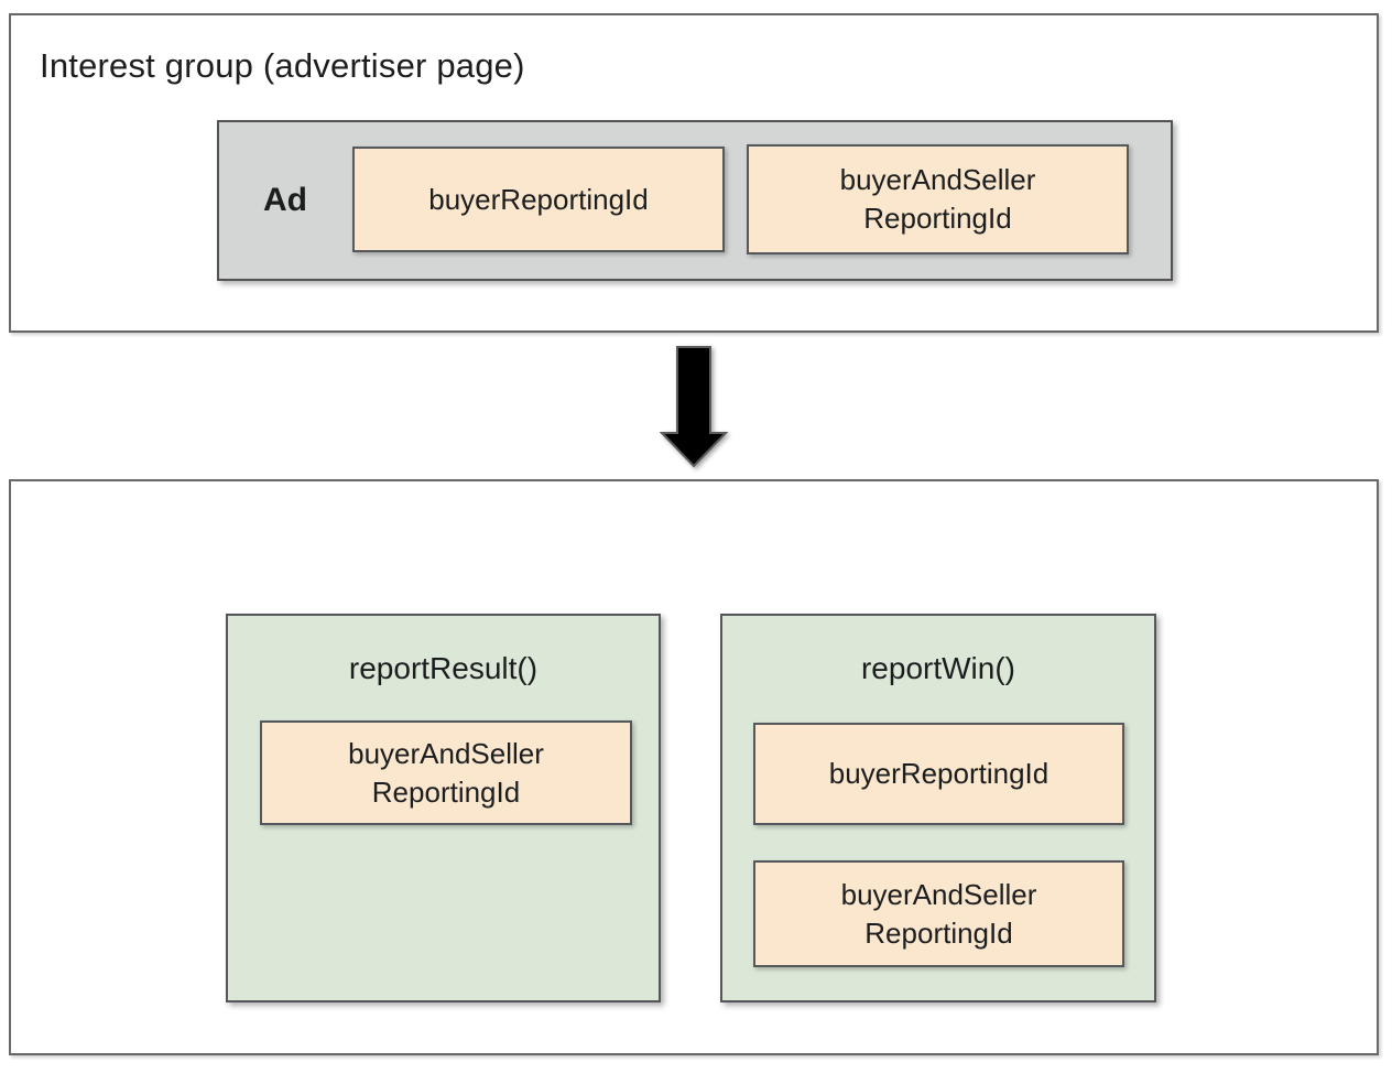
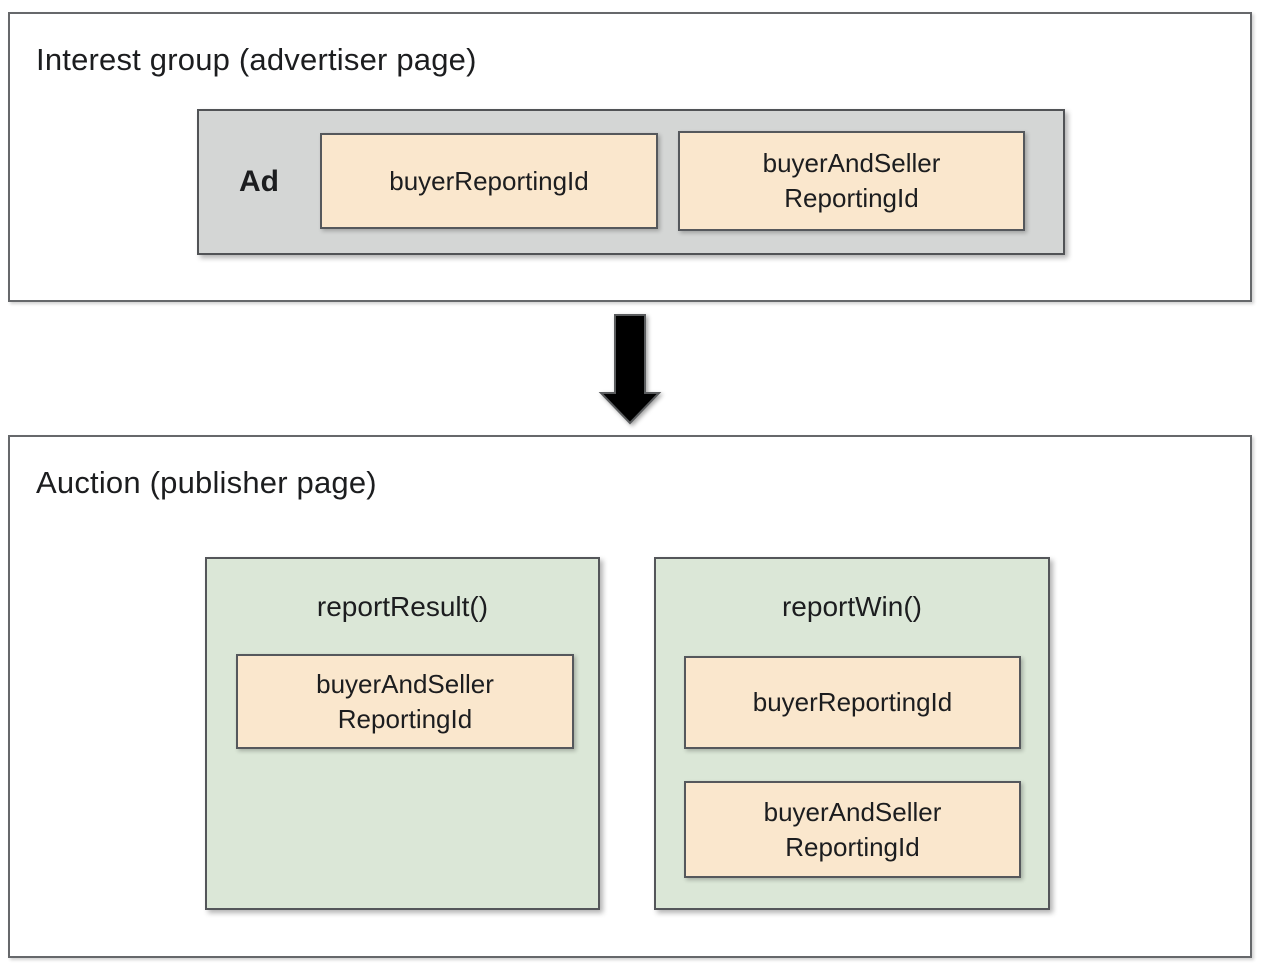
  Interest group (advertiser page)
  Ad
  buyerReportingId
  buyerAndSeller
  ReportingId
+ Auction (publisher page)
  reportResult()
  buyerAndSeller
  ReportingId
  reportWin()
  buyerReportingId
  buyerAndSeller
  ReportingId
